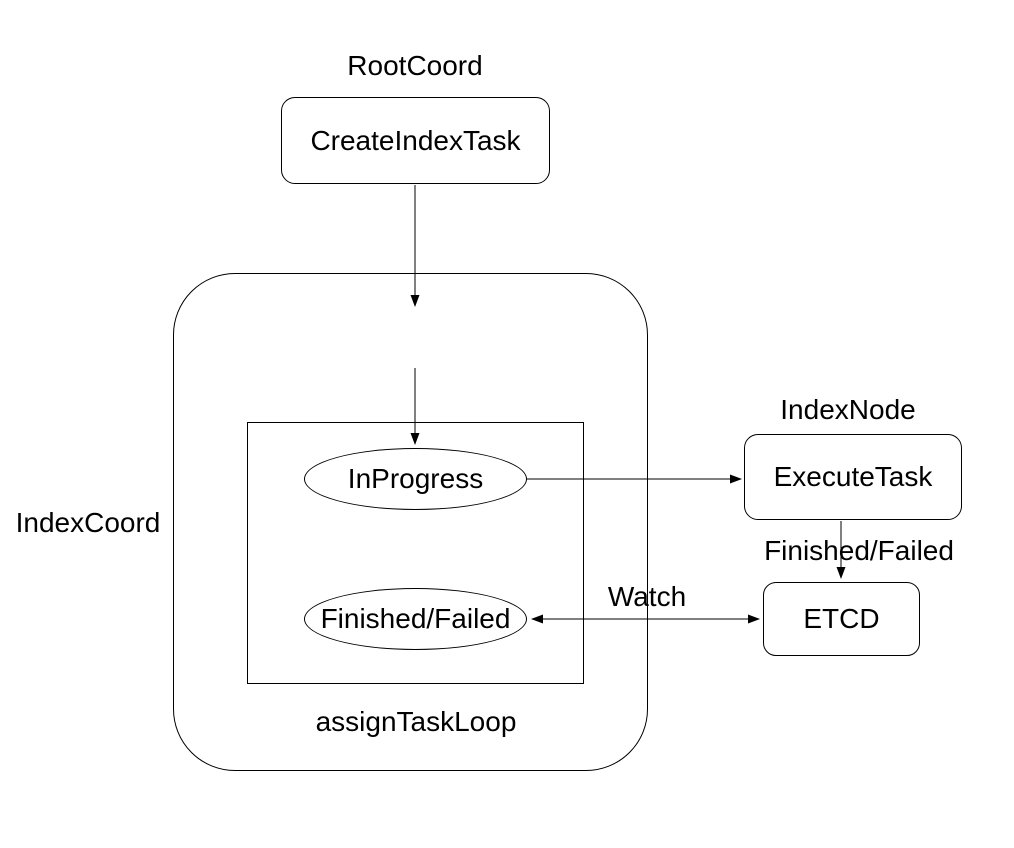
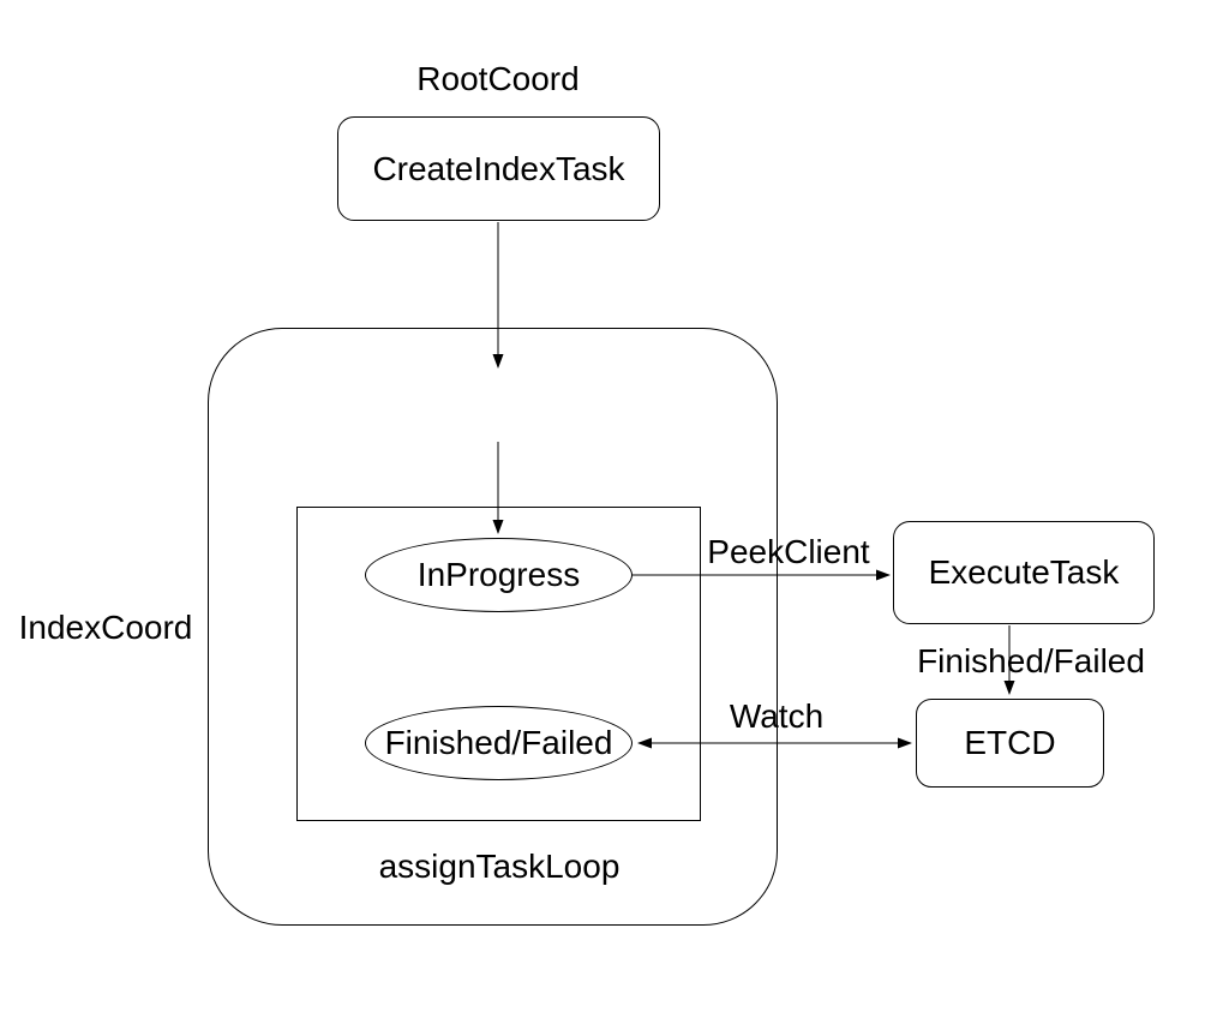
  CreateIndexTask
  InProgress
  Finished/Failed
  ExecuteTask
  ETCD
  RootCoord
  IndexCoord
- IndexNode
  assignTaskLoop
+ PeekClient
  Finished/Failed
  Watch
